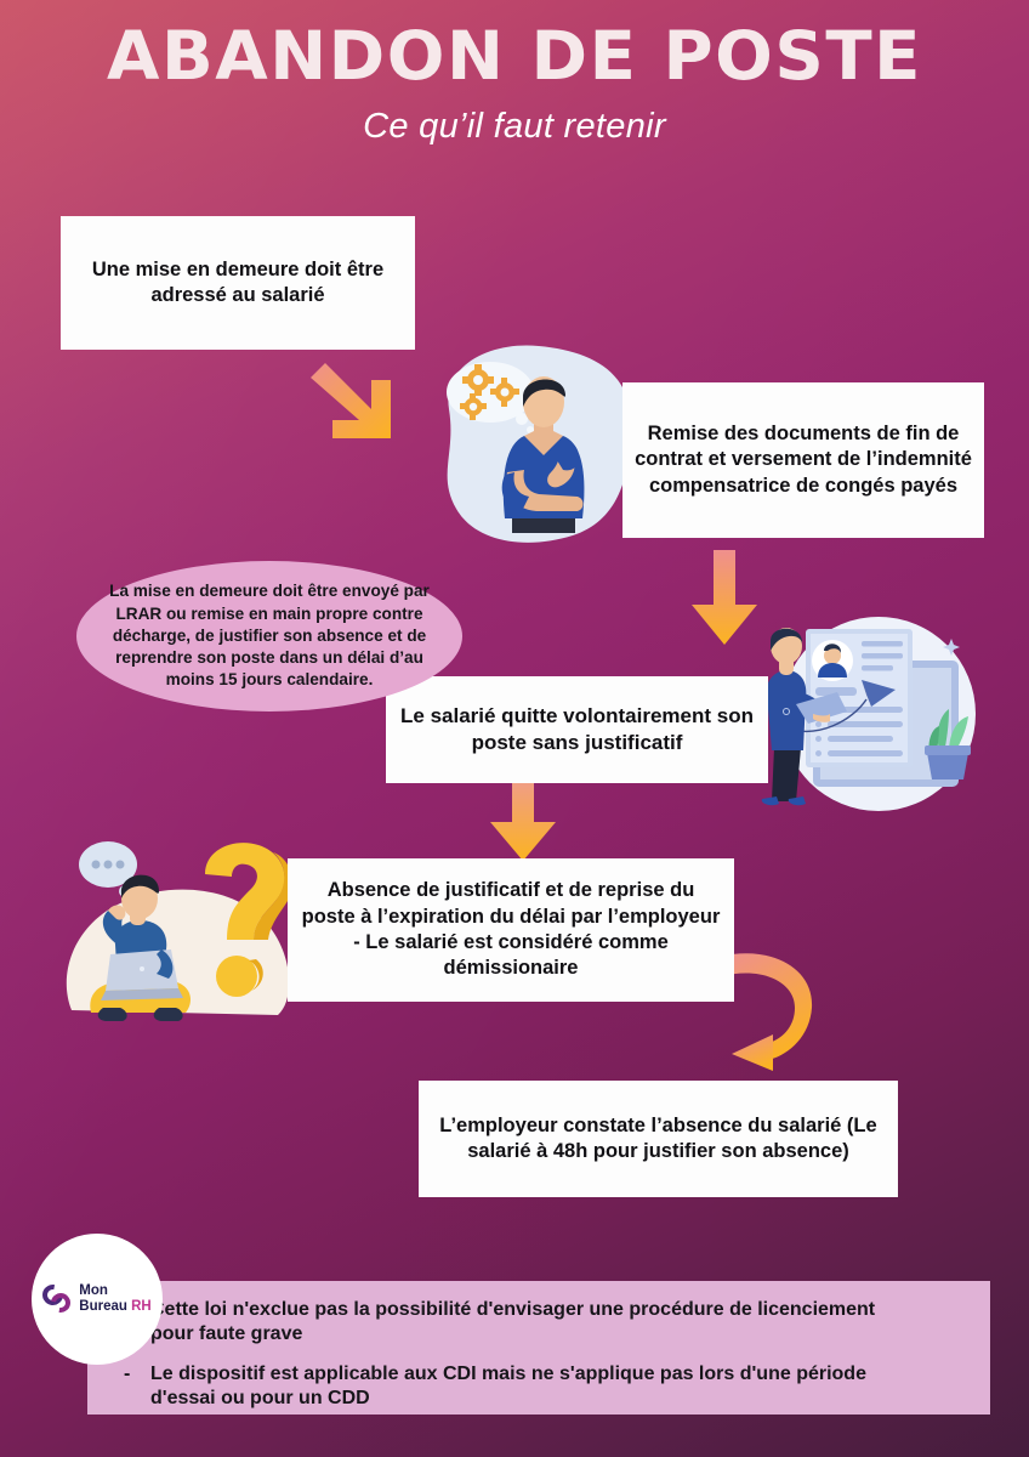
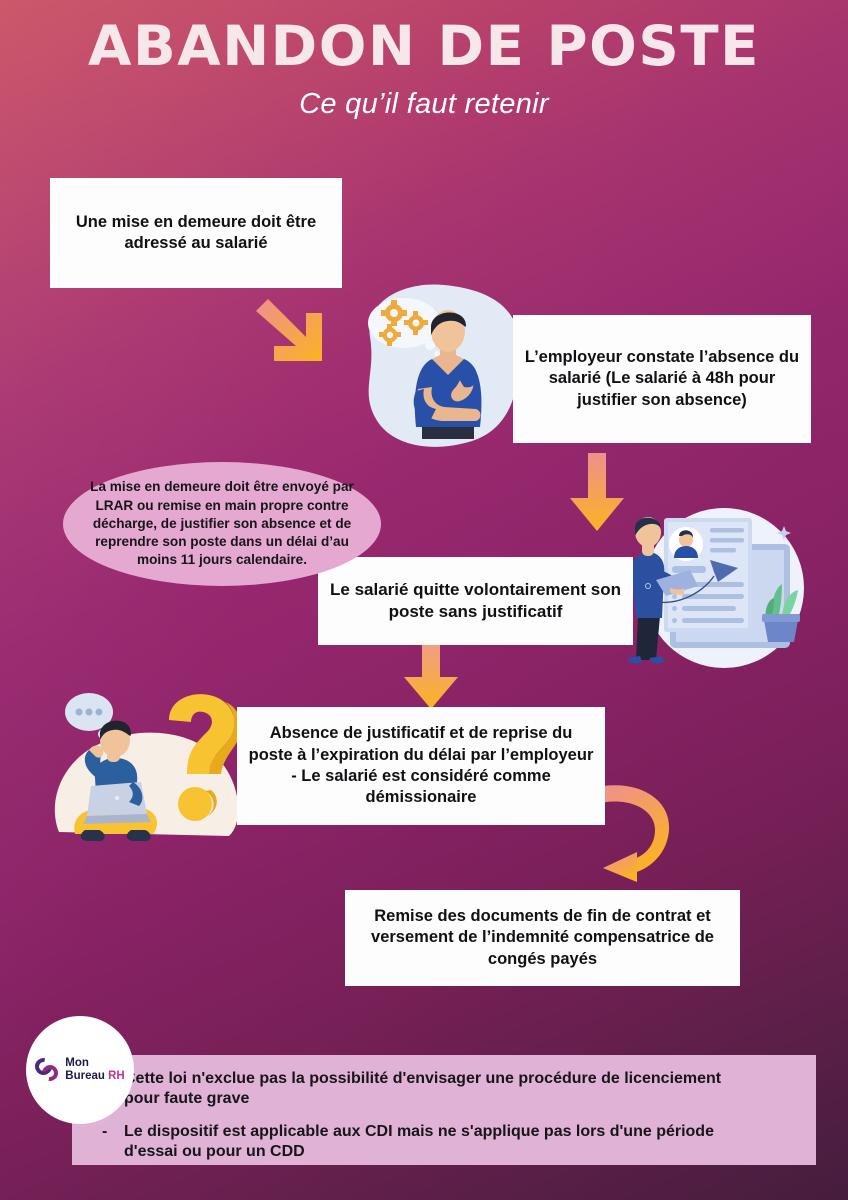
  ABANDON DE POSTE
  Ce qu’il faut retenir
  Une mise en demeure doit être adressé au salarié
- Remise des documents de fin de contrat et versement de l’indemnité compensatrice de congés payés
+ L’employeur constate l’absence du salarié (Le salarié à 48h pour justifier son absence)
- La mise en demeure doit être envoyé par LRAR ou remise en main propre contre décharge, de justifier son absence et de reprendre son poste dans un délai d’au moins 15 jours calendaire.
+ La mise en demeure doit être envoyé par LRAR ou remise en main propre contre décharge, de justifier son absence et de reprendre son poste dans un délai d’au moins 11 jours calendaire.
  Le salarié quitte volontairement son poste sans justificatif
  Absence de justificatif et de reprise du poste à l’expiration du délai par l’employeur - Le salarié est considéré comme démissionaire
- L’employeur constate l’absence du salarié (Le salarié à 48h pour justifier son absence)
+ Remise des documents de fin de contrat et versement de l’indemnité compensatrice de congés payés
  ette loi n'exclue pas la possibilité d'envisager une procédure de licenciement pour faute grave
  Le dispositif est applicable aux CDI mais ne s'applique pas lors d'une période d'essai ou pour un CDD
  Mon
  Bureau RH
